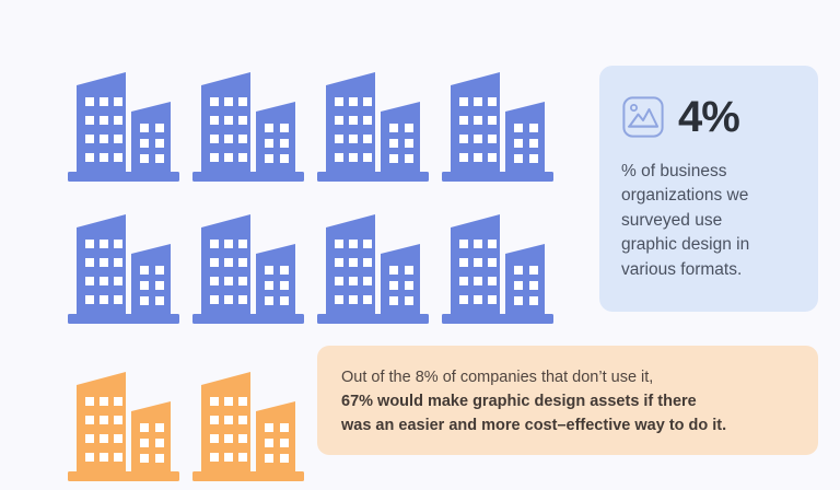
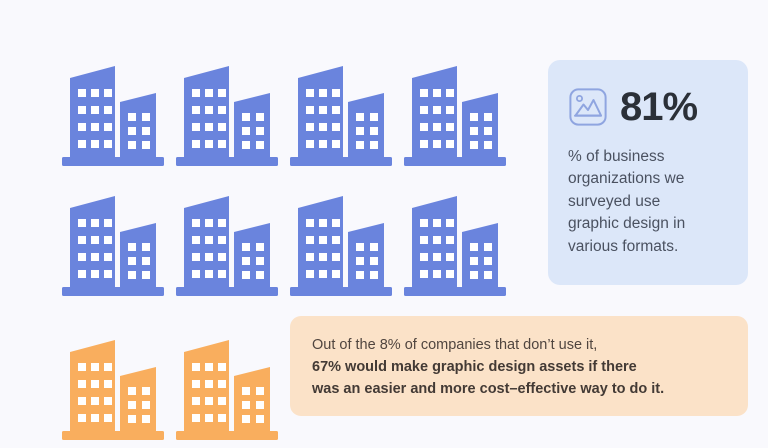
- 4%
+ 81%
  % of business
  organizations we
  surveyed use
  graphic design in
  various formats.
  Out of the 8% of companies that don’t use it,
  67% would make graphic design assets if there
  was an easier and more cost–effective way to do it.
